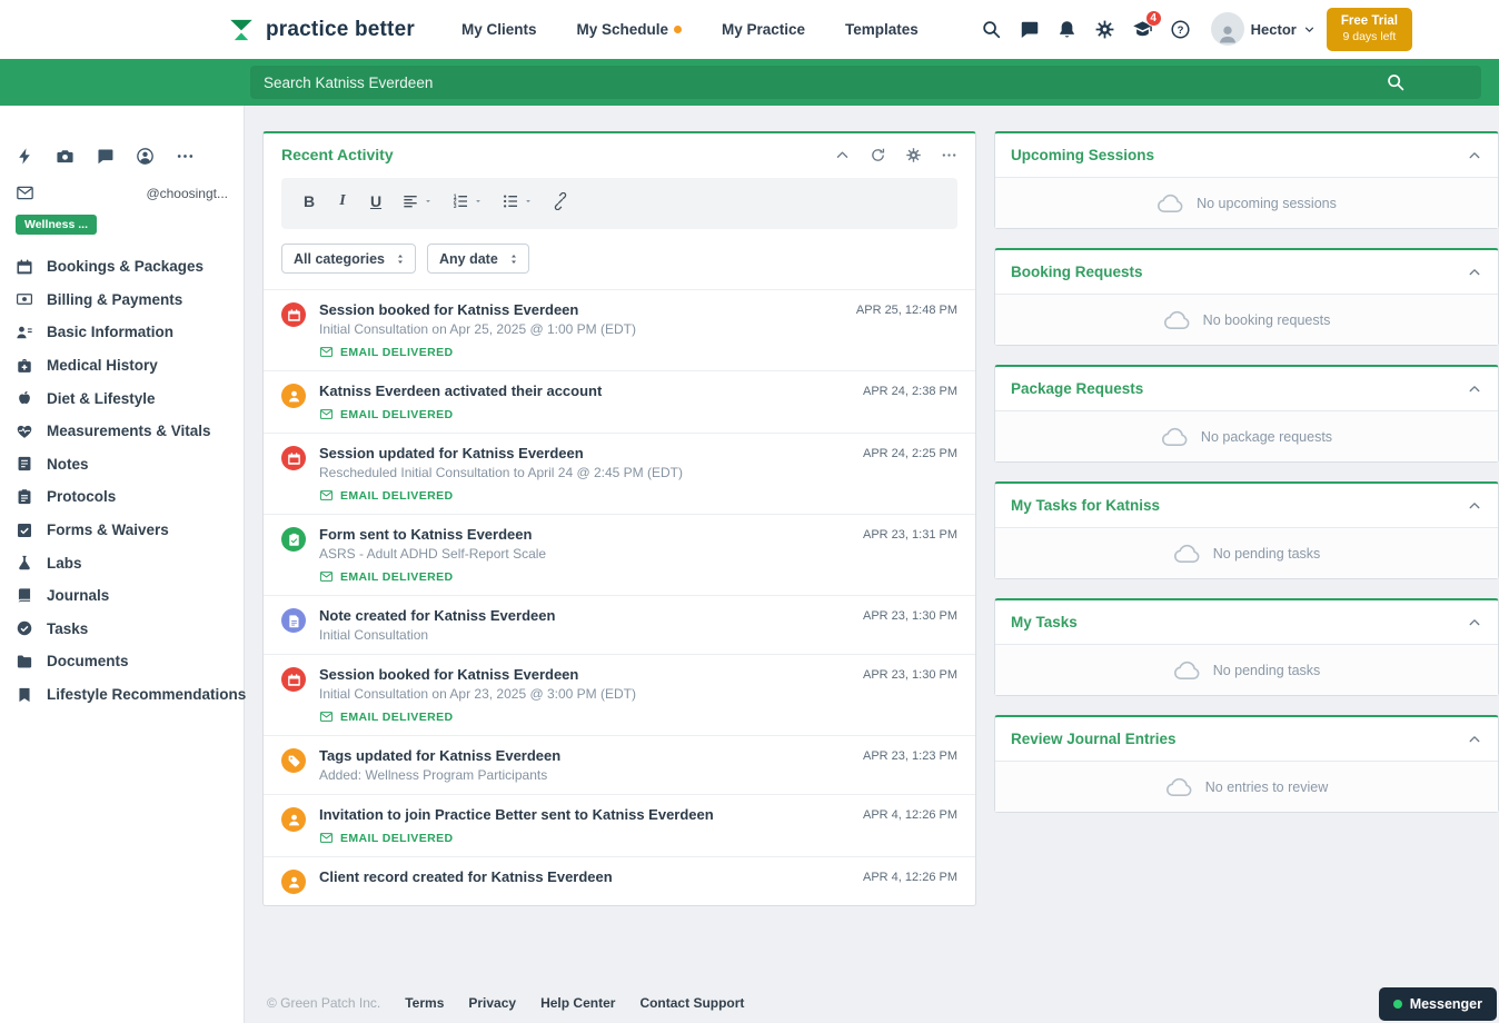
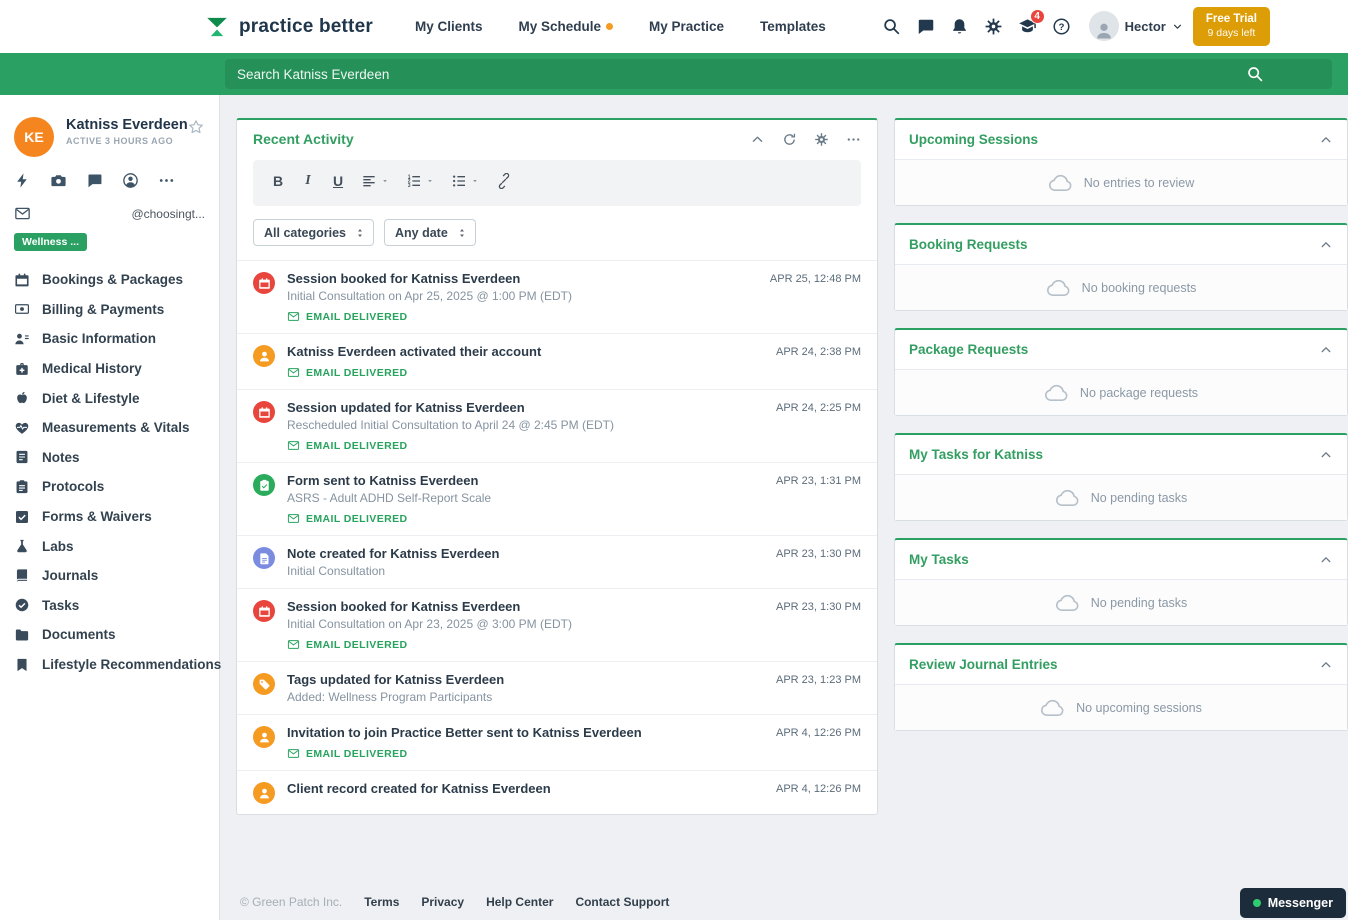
  practice better
  My Clients
  My Schedule
  My Practice
  Templates
  4
  ?
  Hector
  Free Trial
  9 days left
  Search Katniss Everdeen
+ KE
+ Katniss Everdeen
+ ACTIVE 3 HOURS AGO
  @choosingt...
  Wellness ...
  Bookings & Packages
  Billing & Payments
  Basic Information
  Medical History
  Diet & Lifestyle
  Measurements & Vitals
  Notes
  Protocols
  Forms & Waivers
  Labs
  Journals
  Tasks
  Documents
  Lifestyle Recommendations
  Recent Activity
  B
  I
  U
  All categories
  Any date
  Session booked for Katniss Everdeen
  Initial Consultation on Apr 25, 2025 @ 1:00 PM (EDT)
  EMAIL DELIVERED
  APR 25, 12:48 PM
  Katniss Everdeen activated their account
  EMAIL DELIVERED
  APR 24, 2:38 PM
  Session updated for Katniss Everdeen
  Rescheduled Initial Consultation to April 24 @ 2:45 PM (EDT)
  EMAIL DELIVERED
  APR 24, 2:25 PM
  Form sent to Katniss Everdeen
  ASRS - Adult ADHD Self-Report Scale
  EMAIL DELIVERED
  APR 23, 1:31 PM
  Note created for Katniss Everdeen
  Initial Consultation
  APR 23, 1:30 PM
  Session booked for Katniss Everdeen
  Initial Consultation on Apr 23, 2025 @ 3:00 PM (EDT)
  EMAIL DELIVERED
  APR 23, 1:30 PM
  Tags updated for Katniss Everdeen
  Added: Wellness Program Participants
  APR 23, 1:23 PM
  Invitation to join Practice Better sent to Katniss Everdeen
  EMAIL DELIVERED
  APR 4, 12:26 PM
  Client record created for Katniss Everdeen
  APR 4, 12:26 PM
  Upcoming Sessions
- No upcoming sessions
+ No entries to review
  Booking Requests
  No booking requests
  Package Requests
  No package requests
  My Tasks for Katniss
  No pending tasks
  My Tasks
  No pending tasks
  Review Journal Entries
- No entries to review
+ No upcoming sessions
  © Green Patch Inc.
  Terms
  Privacy
  Help Center
  Contact Support
  Messenger
